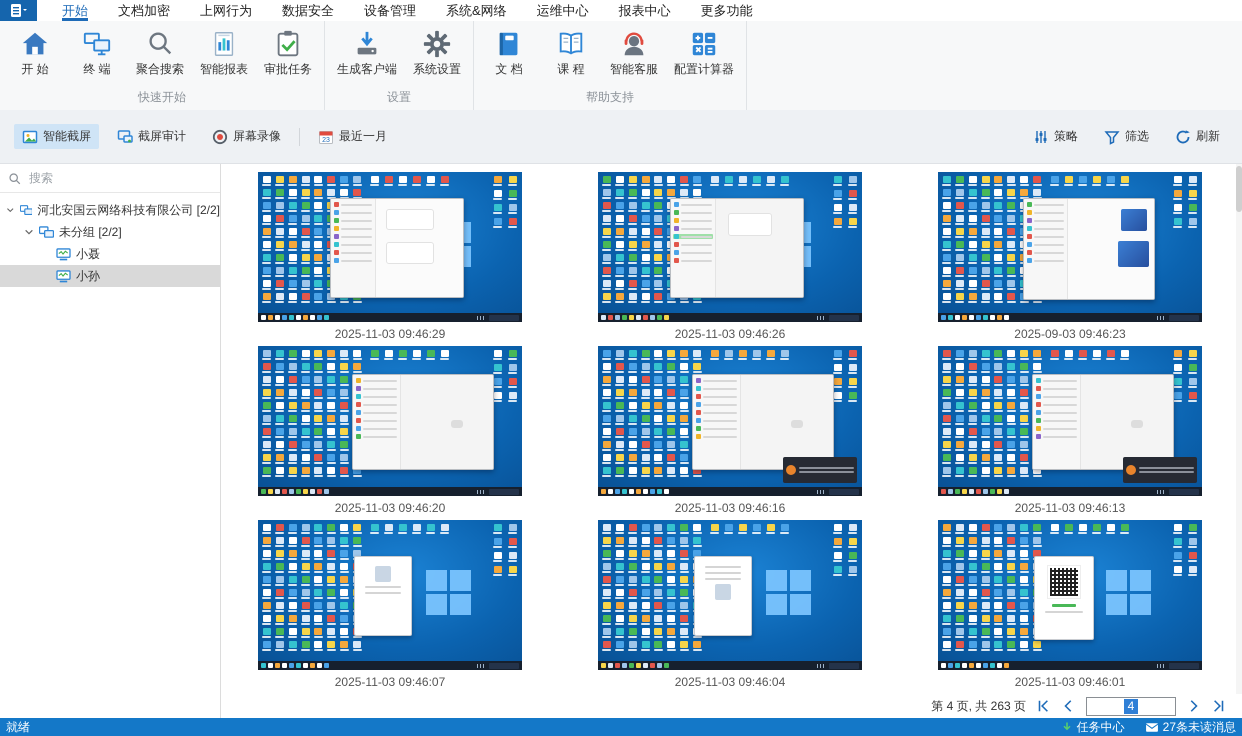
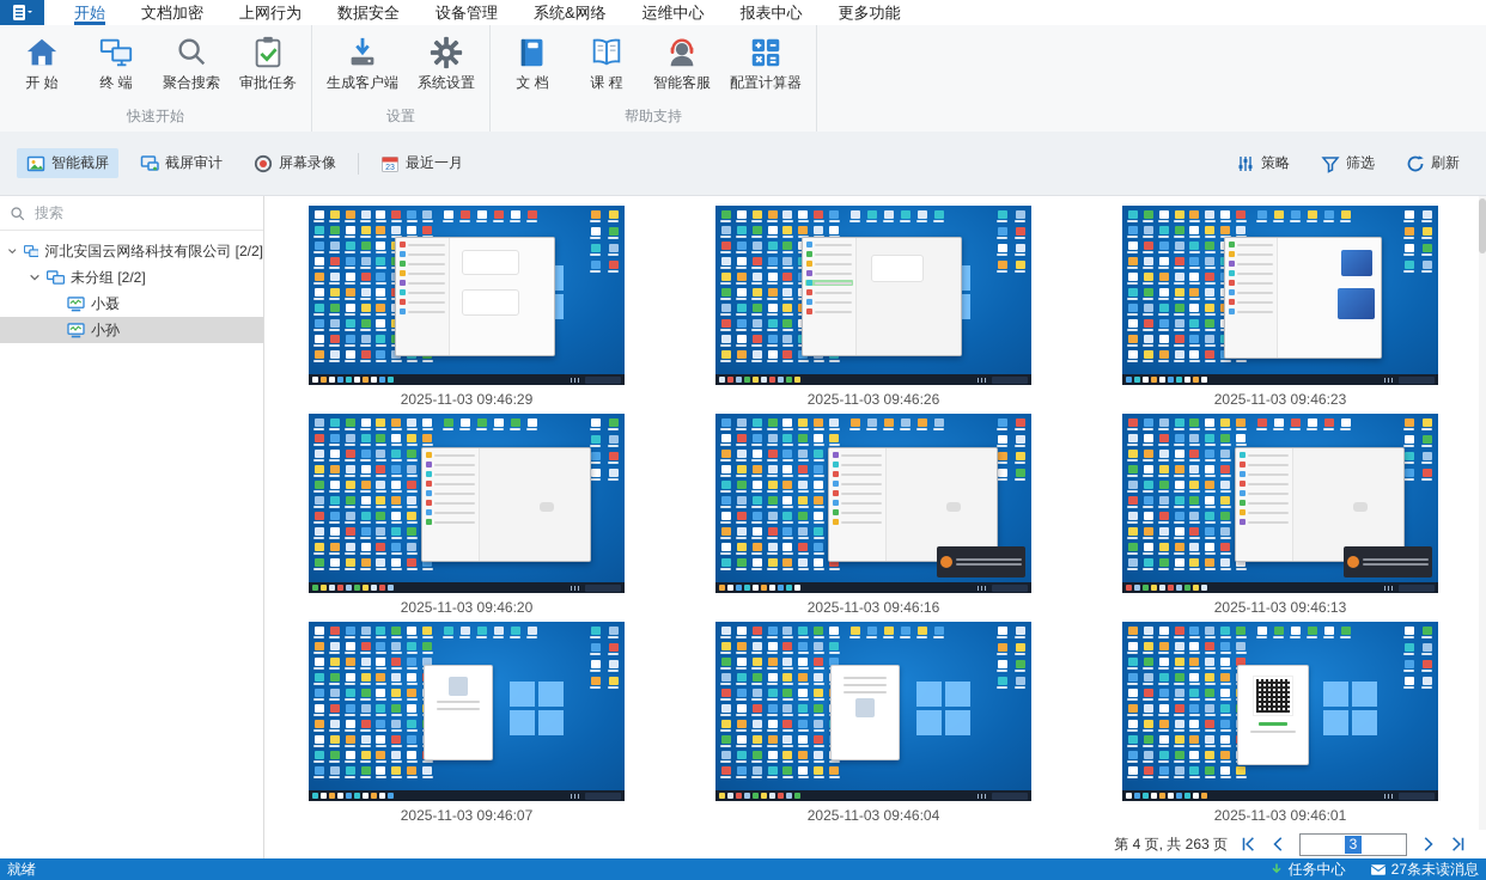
  开始
  文档加密
  上网行为
  数据安全
  设备管理
  系统&网络
  运维中心
  报表中心
  更多功能
  开 始
  终 端
  聚合搜索
- 智能报表
  审批任务
  快速开始
  生成客户端
  系统设置
  设置
  文 档
  课 程
  智能客服
  配置计算器
  帮助支持
  智能截屏
  截屏审计
  屏幕录像
  最近一月
  策略
  筛选
  刷新
  搜索
  河北安国云网络科技有限公司 [2/2]
  未分组 [2/2]
  小聂
  小孙
  2025-11-03 09:46:29
  2025-11-03 09:46:26
- 2025-09-03 09:46:23
+ 2025-11-03 09:46:23
  2025-11-03 09:46:20
  2025-11-03 09:46:16
  2025-11-03 09:46:13
  2025-11-03 09:46:07
  2025-11-03 09:46:04
  2025-11-03 09:46:01
  第 4 页, 共 263 页
- 4
+ 3
  就绪
  任务中心
  27条未读消息
